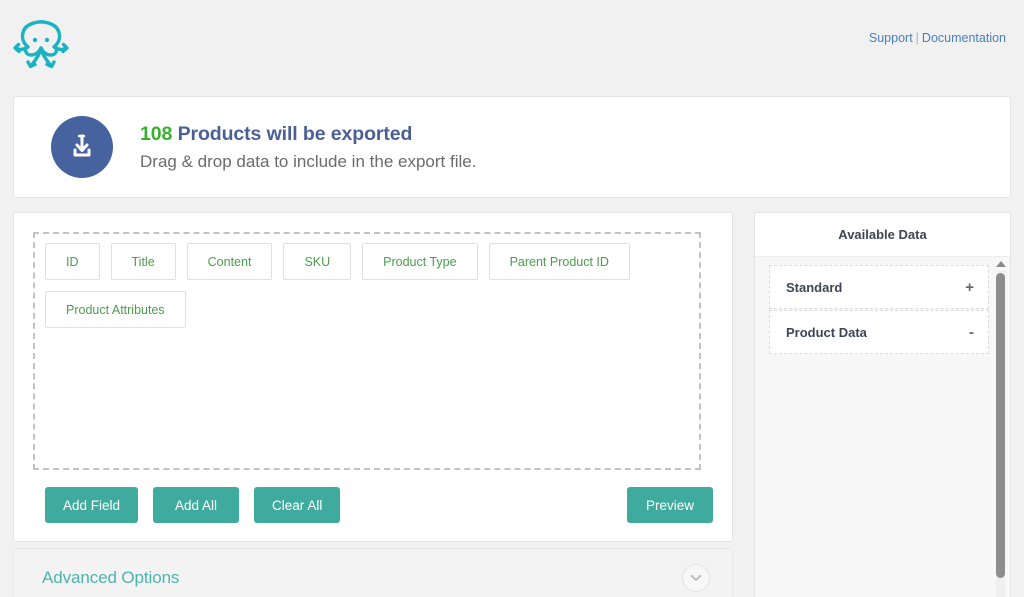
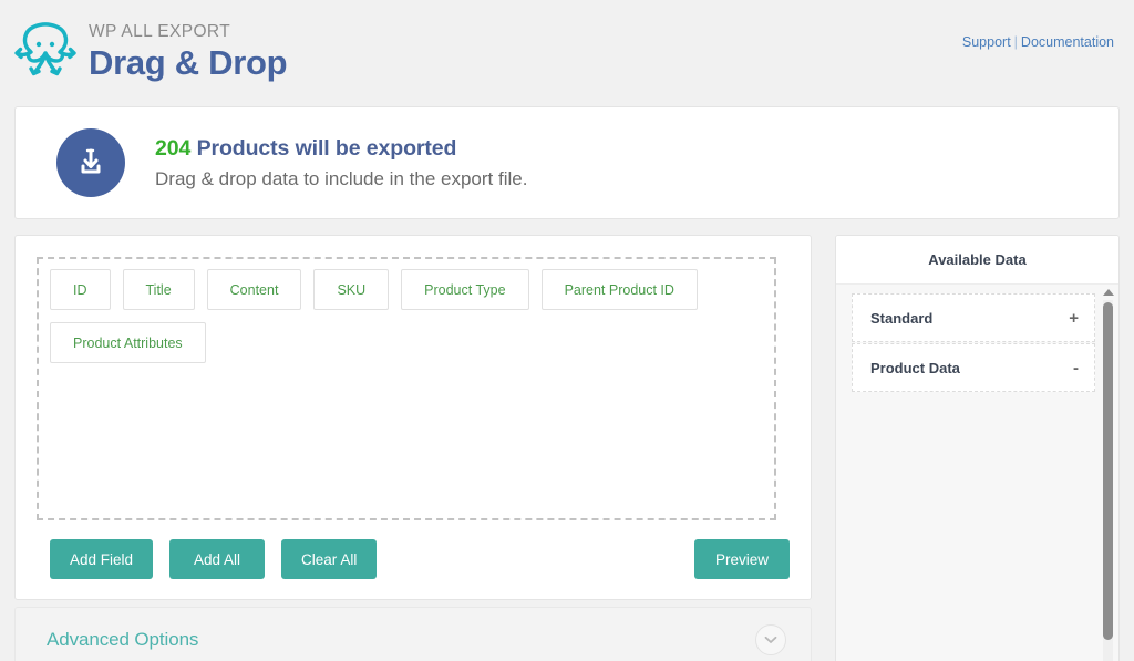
+ WP ALL EXPORT
+ Drag & Drop
  Support | Documentation
- 108 Products will be exported
+ 204 Products will be exported
  Drag & drop data to include in the export file.
  ID
  Title
  Content
  SKU
  Product Type
  Parent Product ID
  Product Attributes
  Add Field
  Add All
  Clear All
  Preview
  Advanced Options
  Available Data
  Standard
  +
  Product Data
  -
